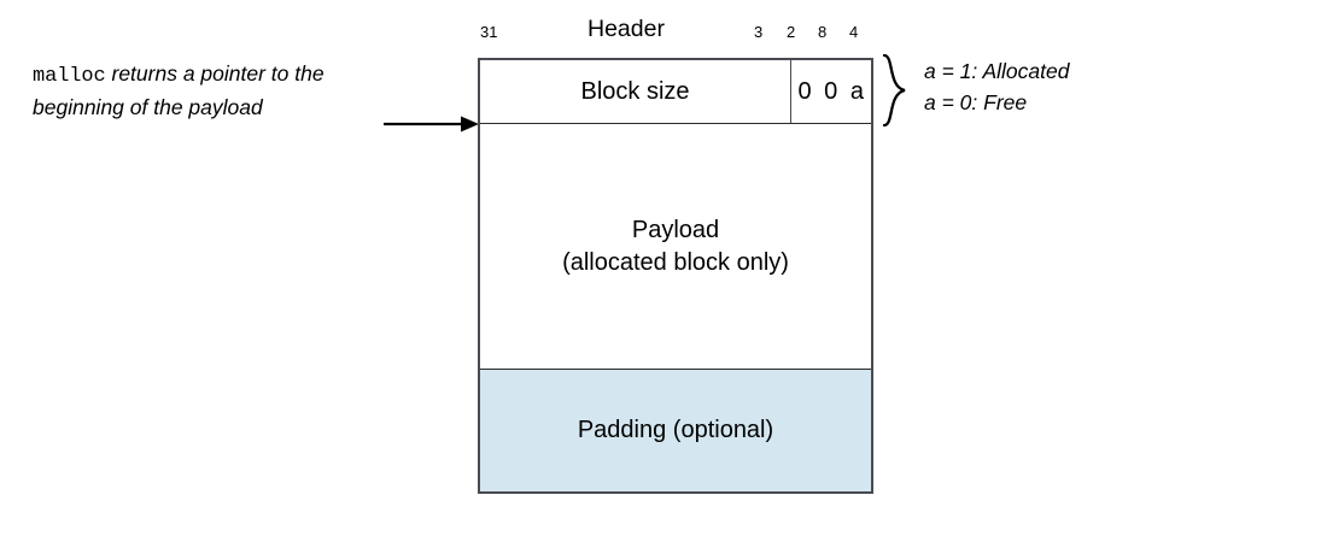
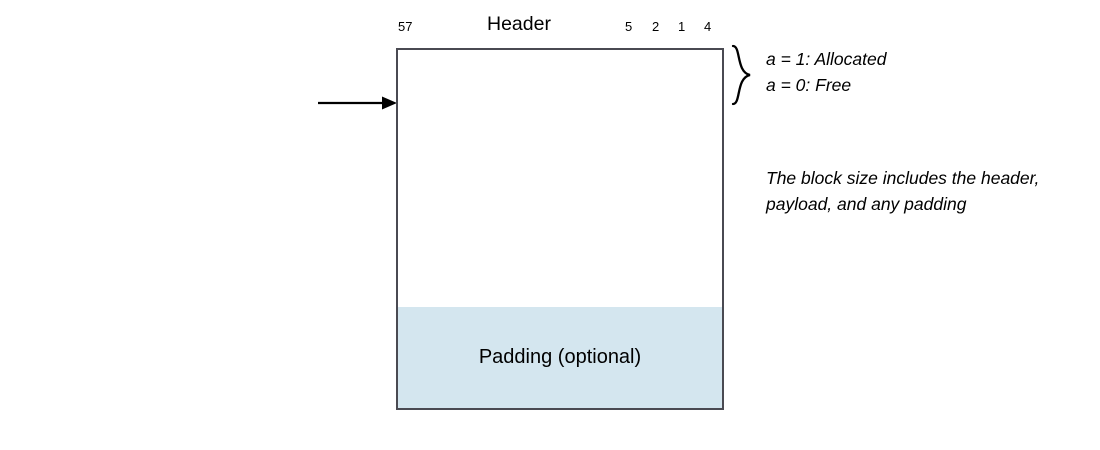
- malloc returns a pointer to the beginning of the payload
- 31
+ 57
- 3
+ 5
  2
- 8
+ 1
  4
  Header
- Block size
- 0 0 a
- Payload
- (allocated block only)
  Padding (optional)
  a = 1: Allocated
  a = 0: Free
+ The block size includes the header, payload, and any padding
